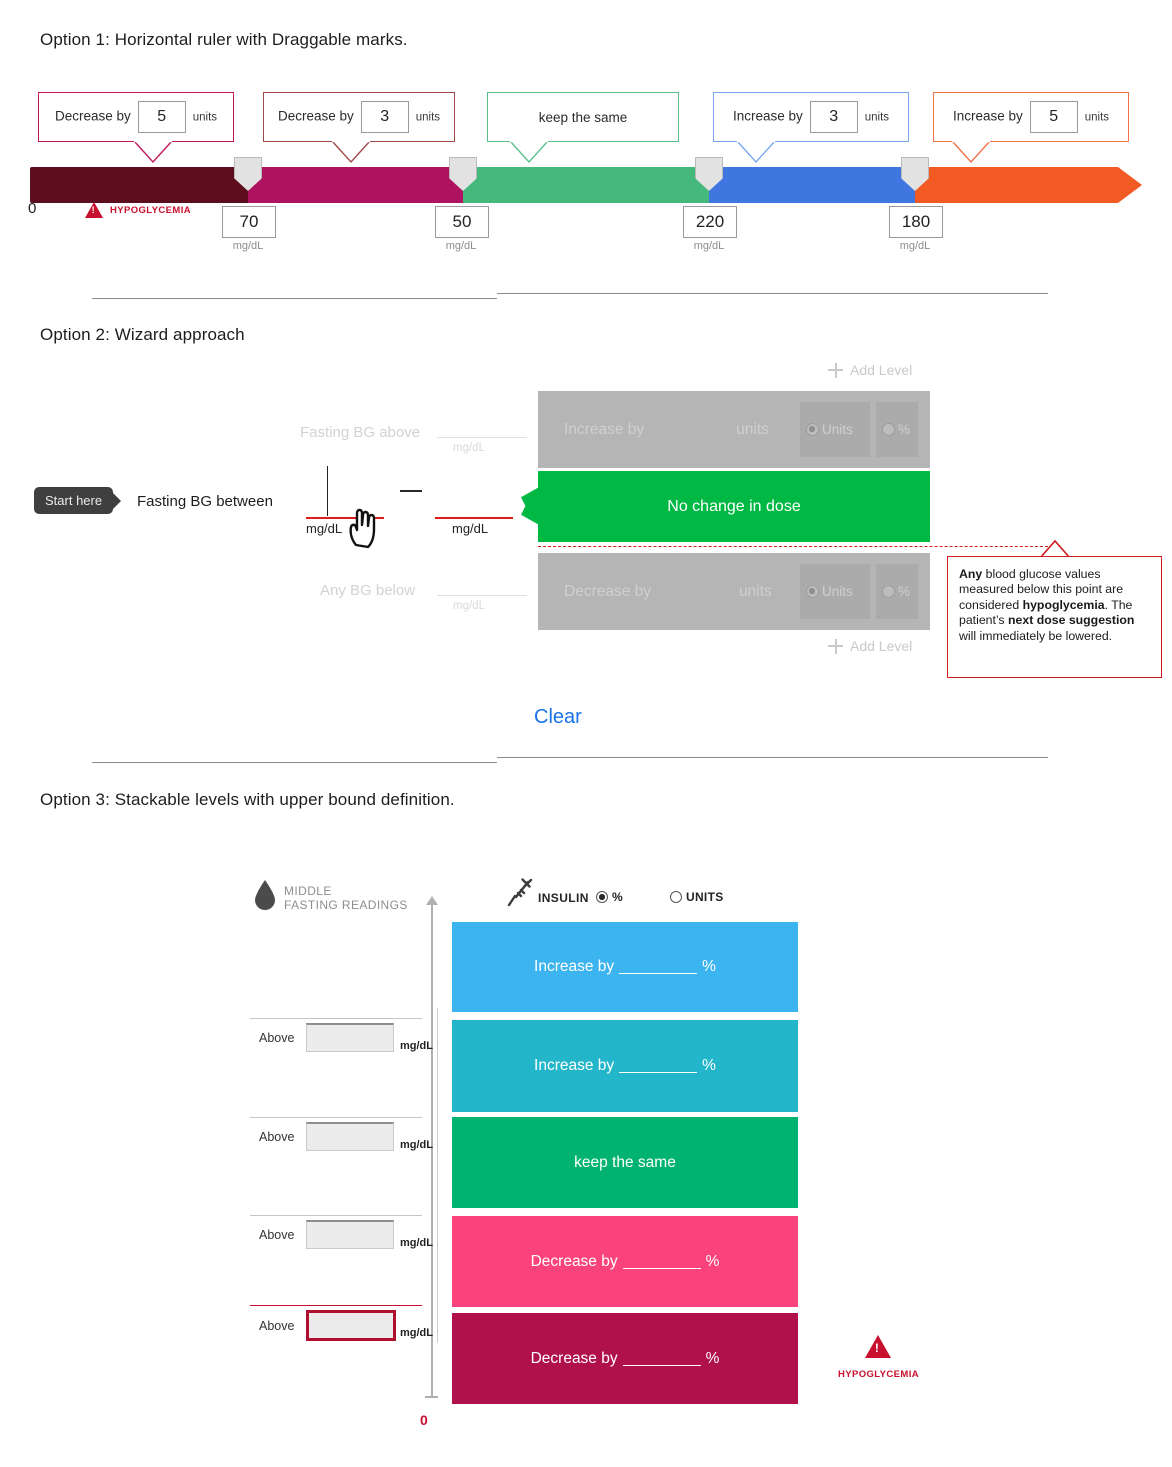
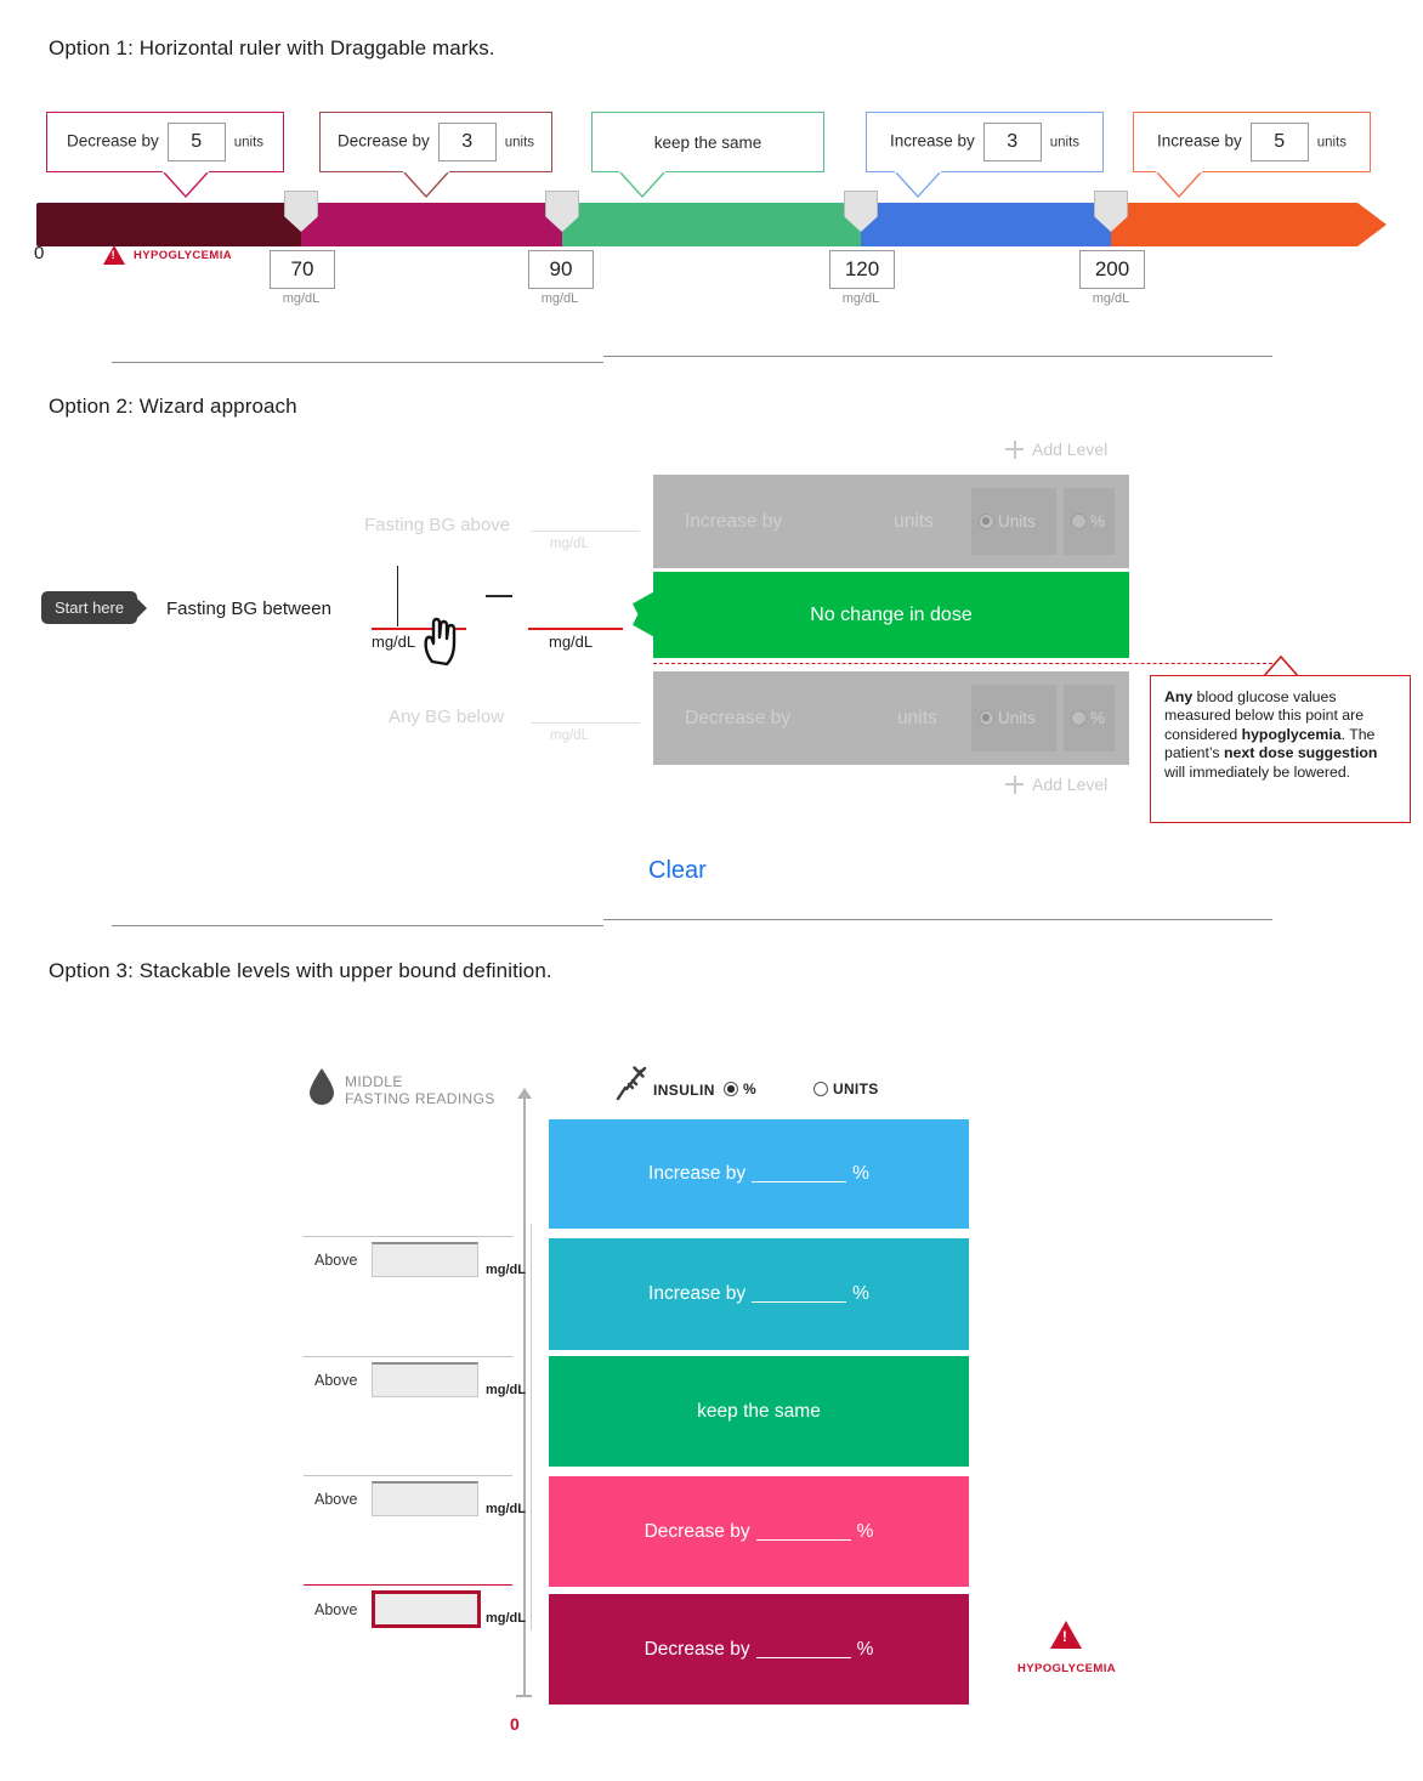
  Option 1: Horizontal ruler with Draggable marks.
  Decrease by 5 units
  Decrease by 3 units
  keep the same
  Increase by 3 units
  Increase by 5 units
  0
  HYPOGLYCEMIA
  70
  mg/dL
- 50
+ 90
  mg/dL
- 220
+ 120
  mg/dL
- 180
+ 200
  mg/dL
  Option 2: Wizard approach
  Add Level
  Fasting BG above
  mg/dL
  Increase by
  units
  Units
  %
  Start here
  Fasting BG between
  mg/dL
  mg/dL
  No change in dose
  Any BG below
  mg/dL
  Decrease by
  units
  Units
  %
  Add Level
  Any blood glucose values measured below this point are considered hypoglycemia. The patient’s next dose suggestion will immediately be lowered.
  Clear
  Option 3: Stackable levels with upper bound definition.
  MIDDLE
  FASTING READINGS
  INSULIN
  %
  UNITS
  0
  Above
  mg/dL
  Above
  mg/dL
  Above
  mg/dL
  Above
  mg/dL
  Increase by
  %
  Increase by
  %
  keep the same
  Decrease by
  %
  Decrease by
  %
  HYPOGLYCEMIA
